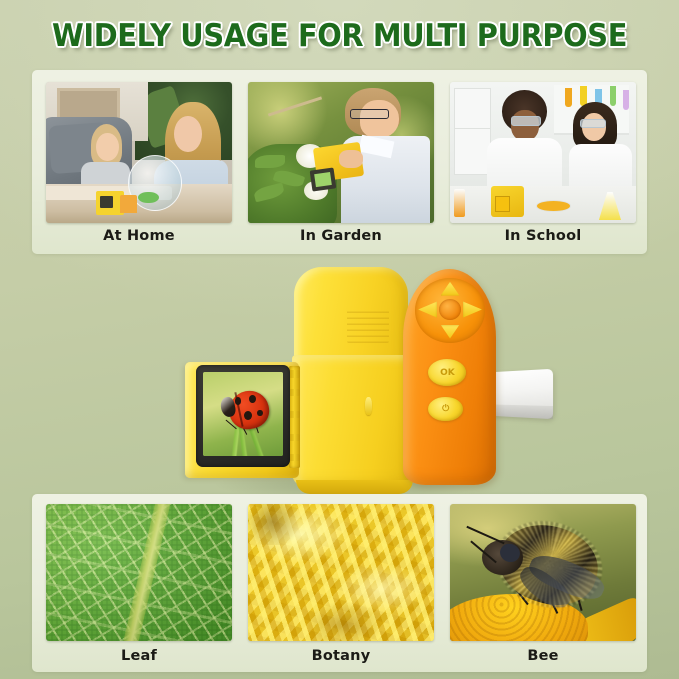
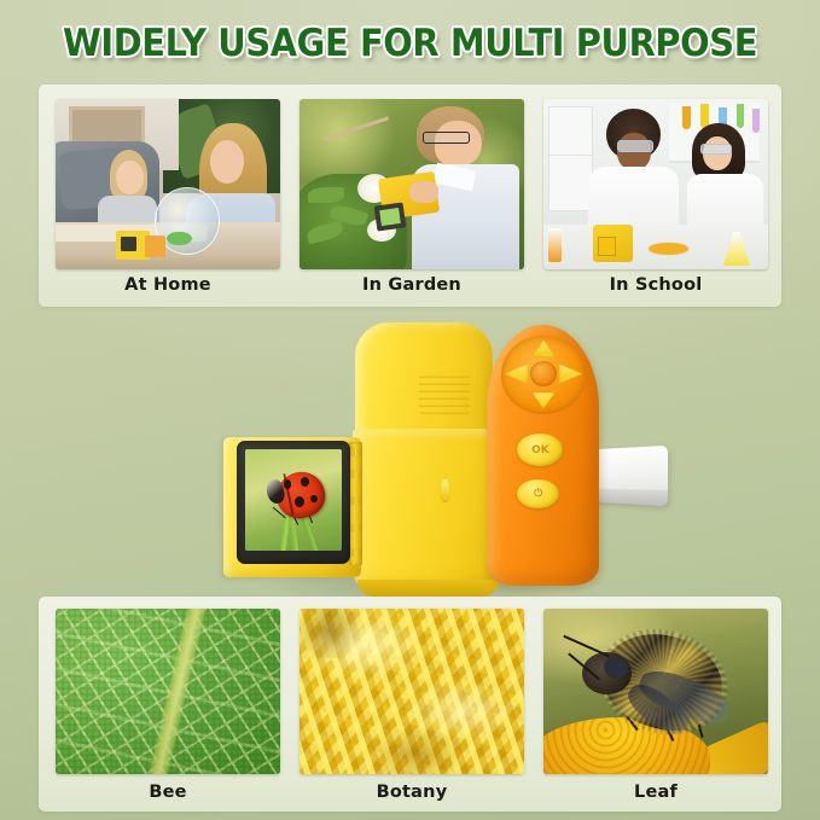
  WIDELY USAGE FOR MULTI PURPOSE
  At Home
  In Garden
  In School
  OK
  ⏻
- Leaf
+ Bee
  Botany
- Bee
+ Leaf
